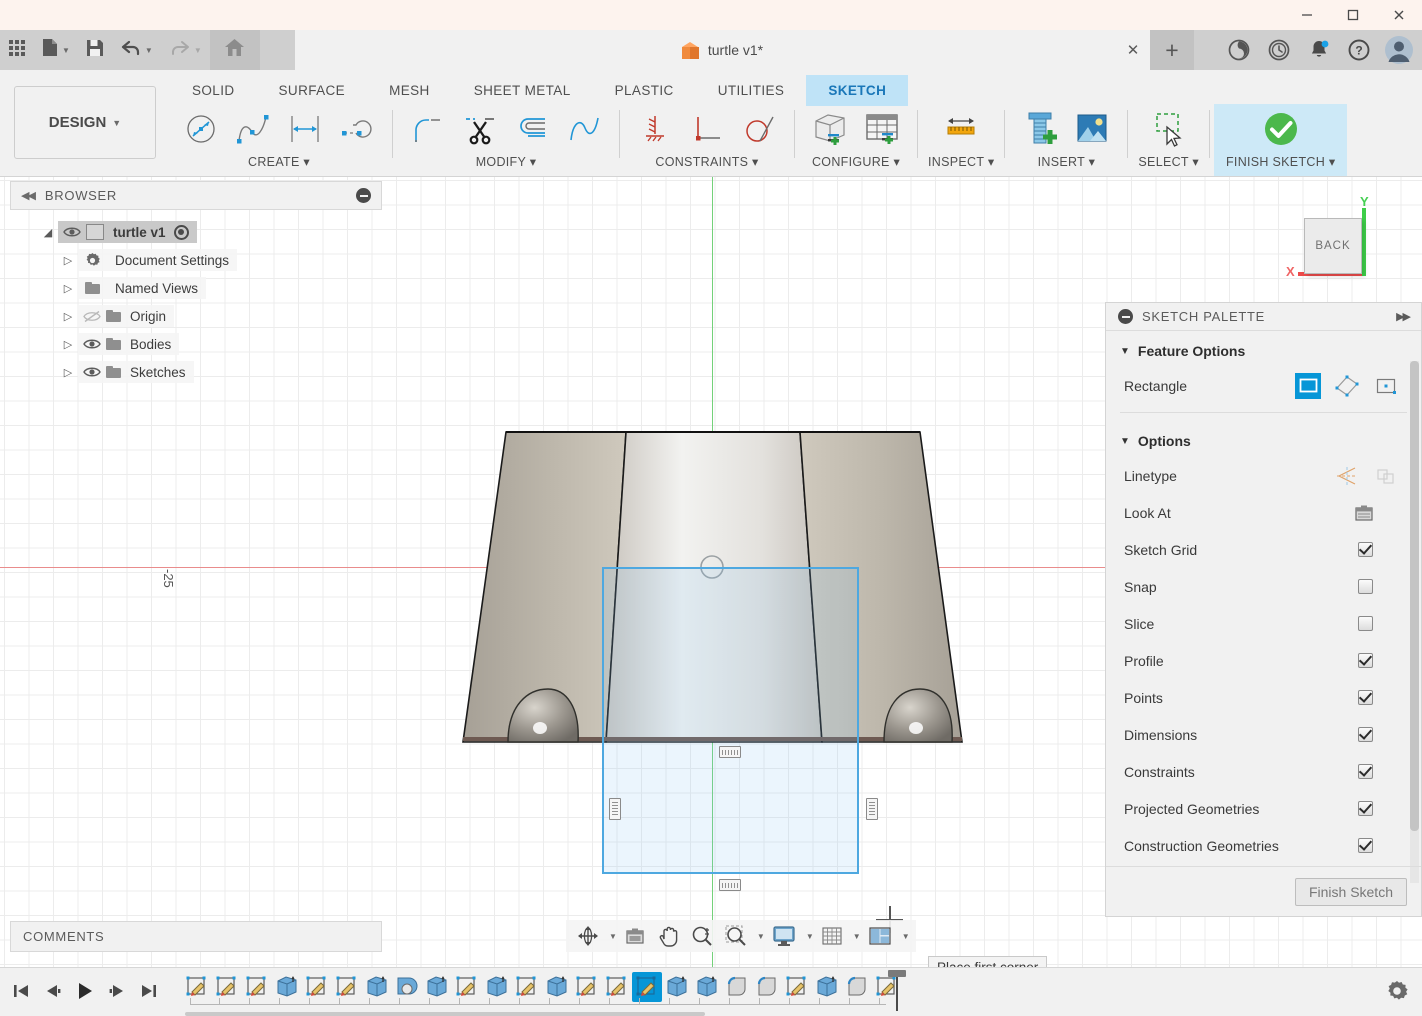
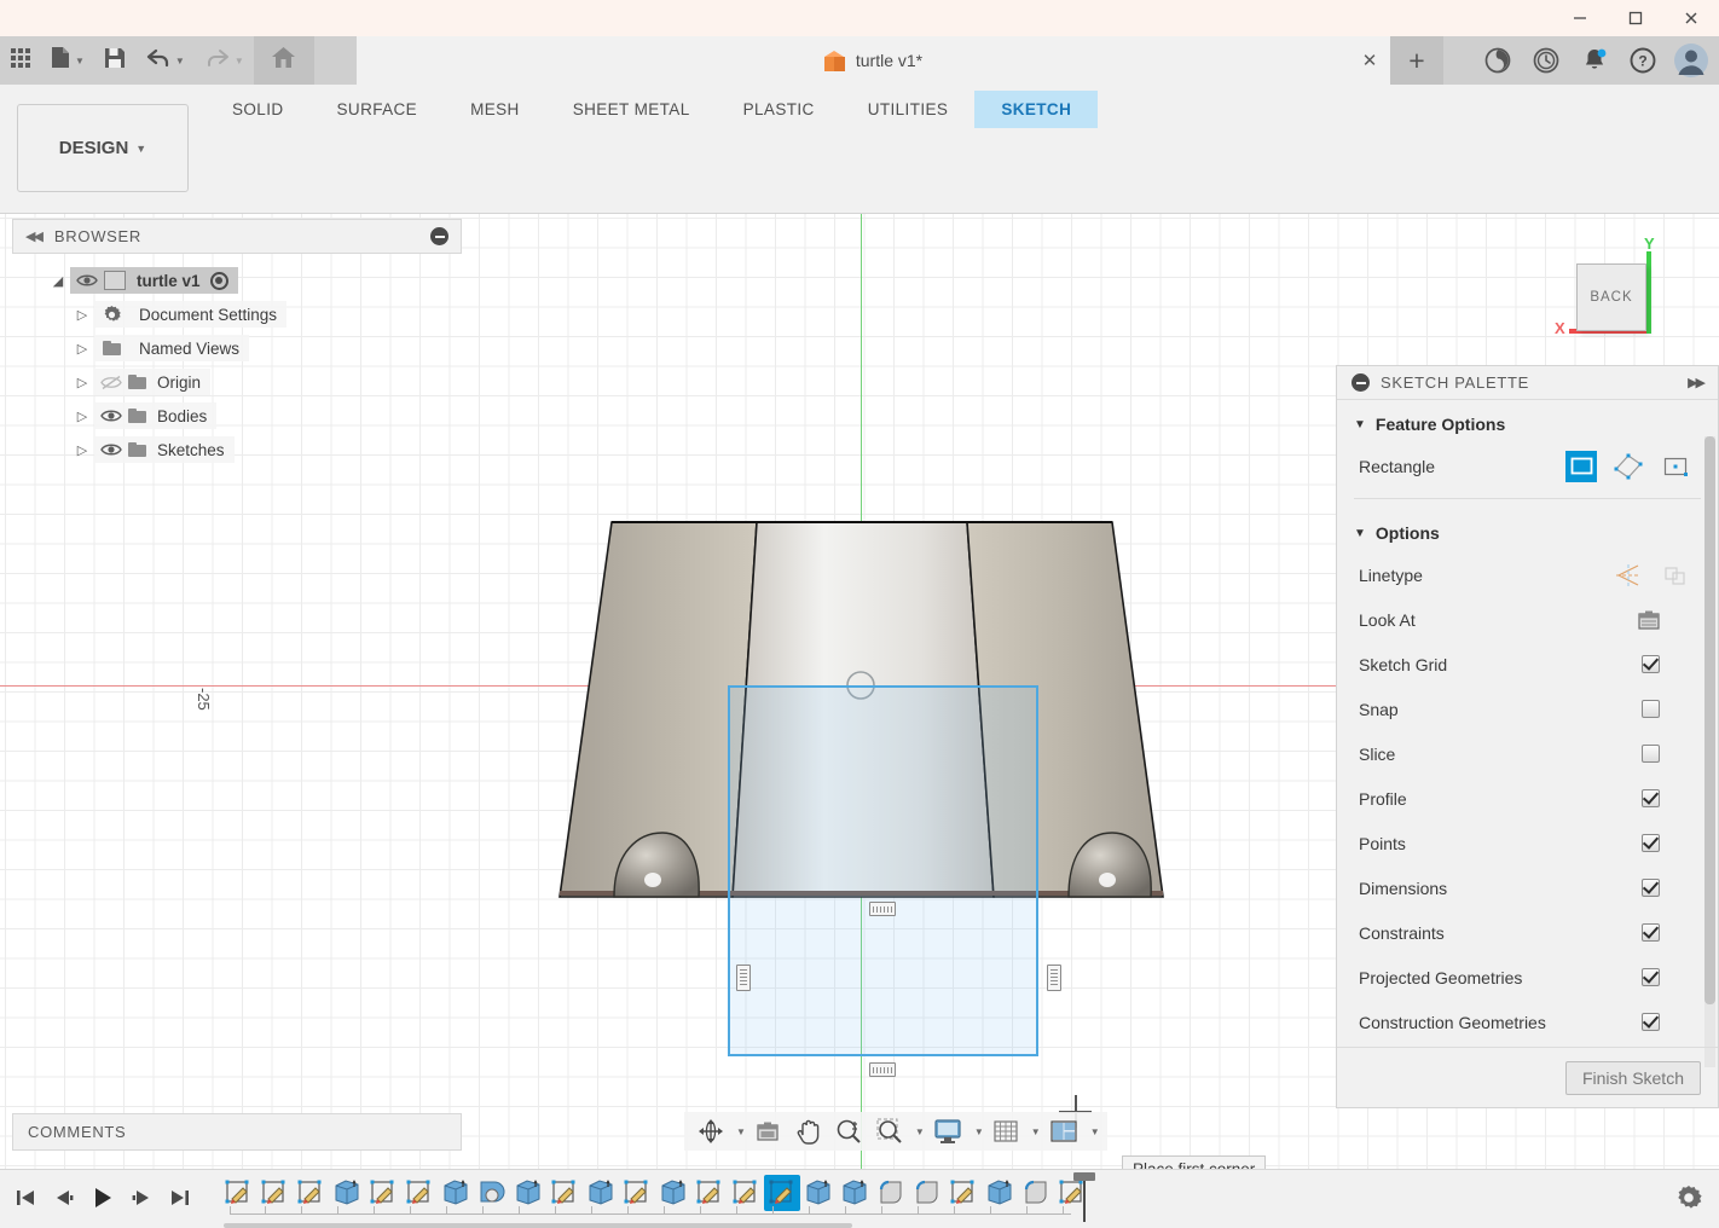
  ▼
  ▼
  ▼
  turtle v1*
  ✕
  +
  ?
  DESIGN
  ▼
  SOLID
  SURFACE
  MESH
  SHEET METAL
  PLASTIC
  UTILITIES
  SKETCH
- CREATE ▾
- MODIFY ▾
- CONSTRAINTS ▾
- CONFIGURE ▾
- INSPECT ▾
- INSERT ▾
- SELECT ▾
- FINISH SKETCH ▾
  BACK
  X
  Y
  ◀◀
  BROWSER
  ◢
  turtle v1
  ▷
  Document Settings
  ▷
  Named Views
  ▷
  Origin
  ▷
  Bodies
  ▷
  Sketches
  COMMENTS
  SKETCH PALETTE
  ▶▶
  ▼
  Feature Options
  Rectangle
  ▼
  Options
  Linetype
  Look At
  Sketch Grid
  Snap
  Slice
  Profile
  Points
  Dimensions
  Constraints
  Projected Geometries
  Construction Geometries
  Finish Sketch
  ▼
  ▼
  ▼
  ▼
  ▼
